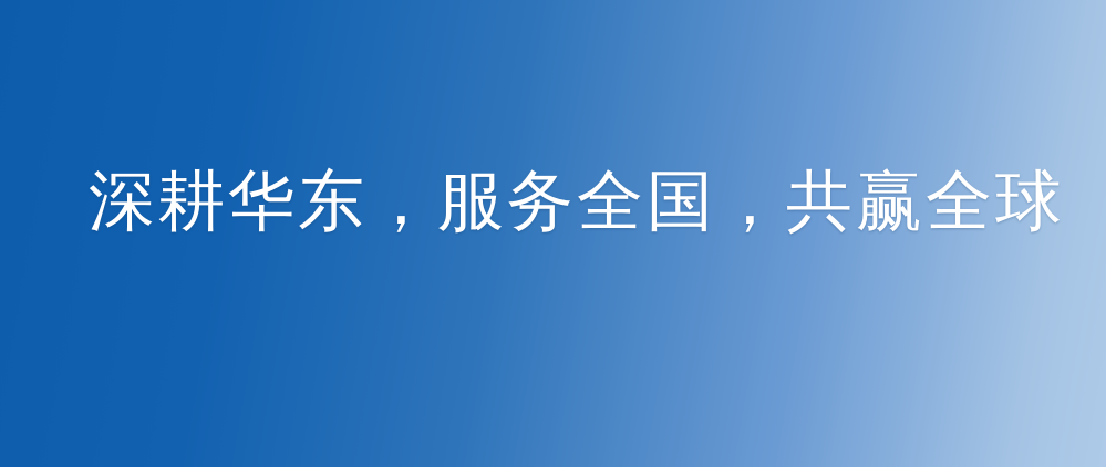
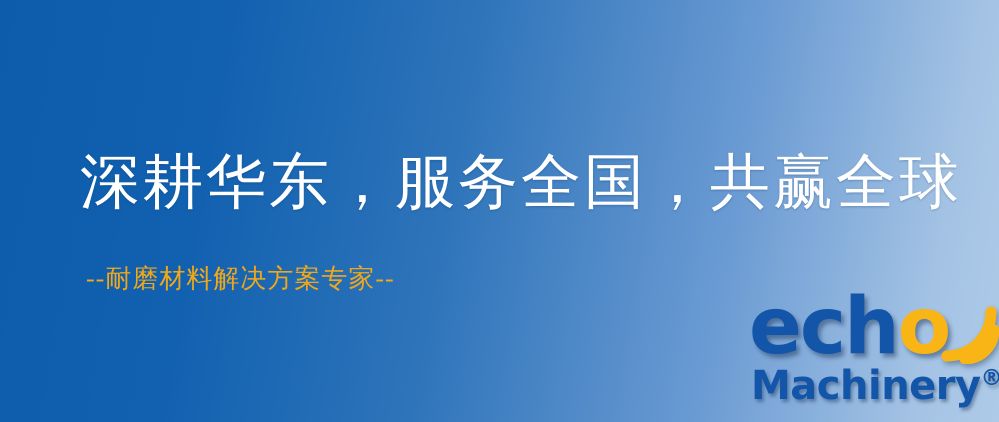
  深耕华东，服务全国，共赢全球
+ --耐磨材料解决方案专家--
+ echo
+ Machinery®
